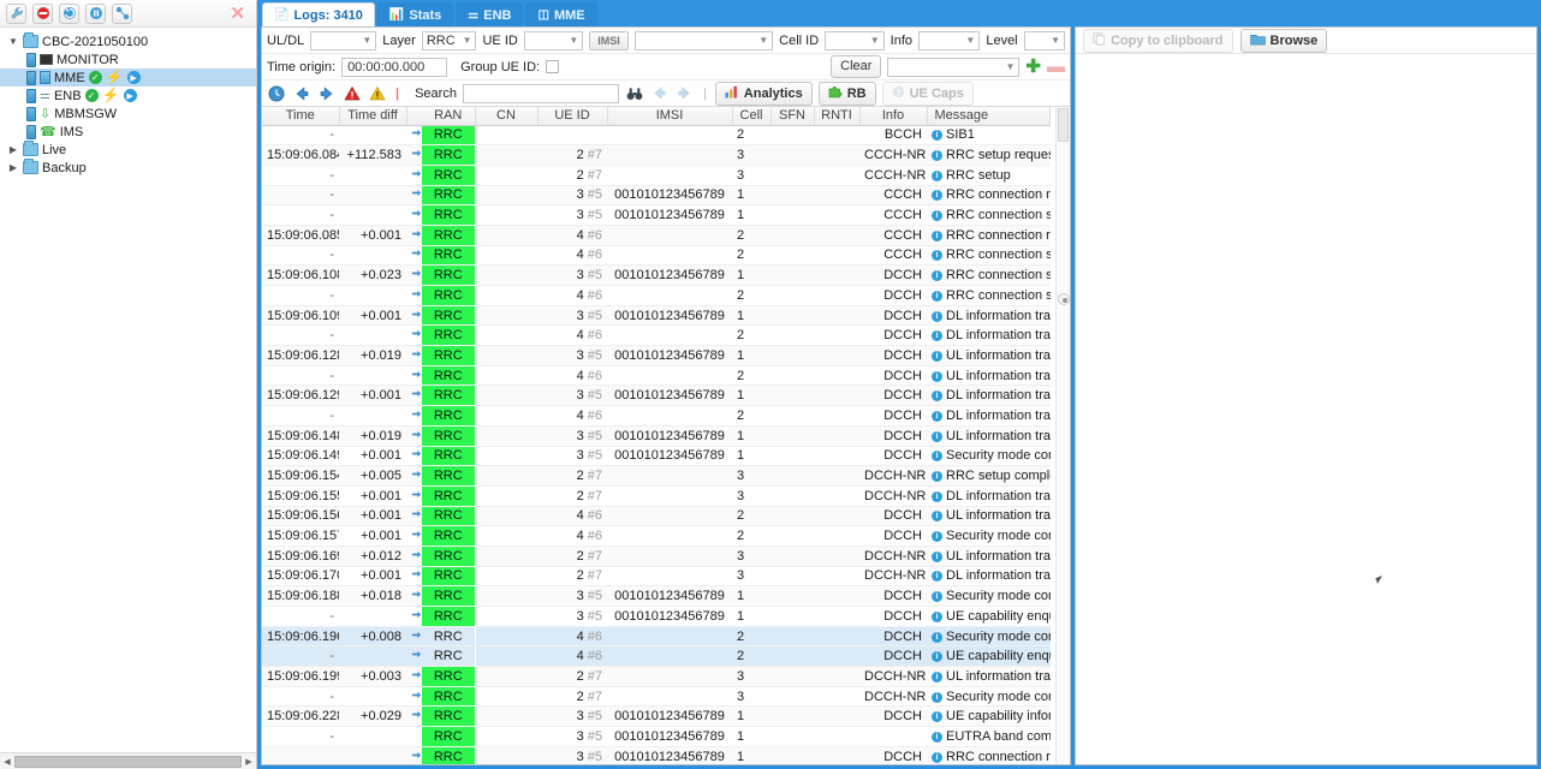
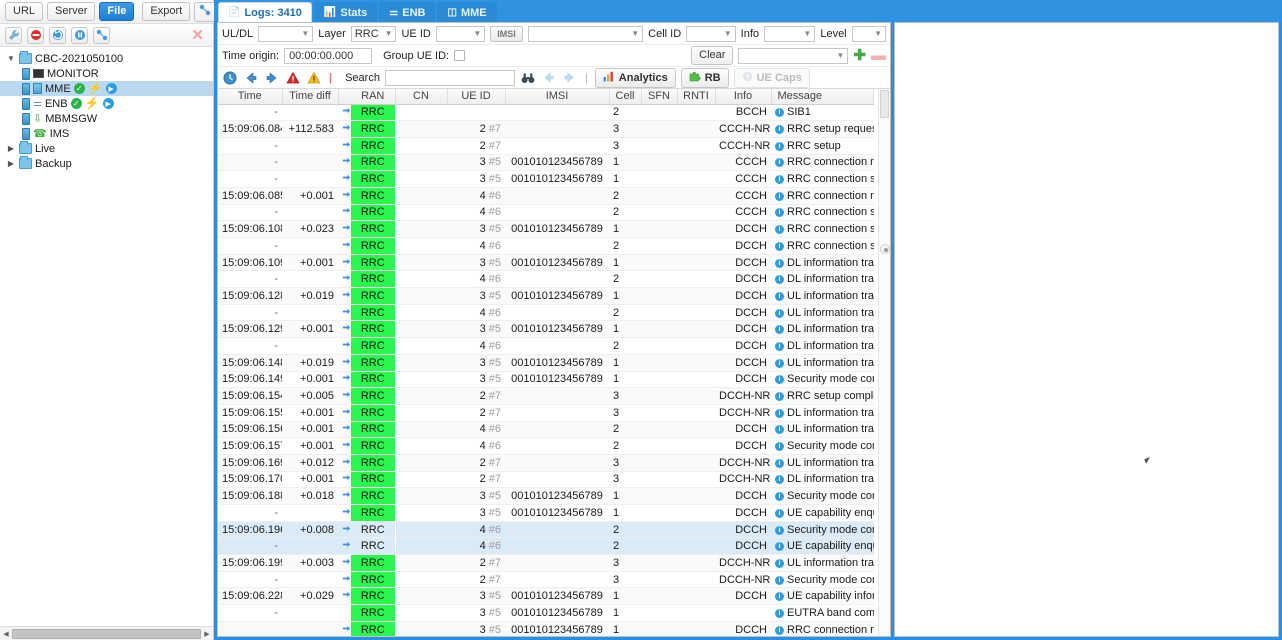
+ URL
+ Server
+ File
+ Export
  ✕
  ▼
  CBC-2021050100
  MONITOR
  MME
  ✓
  ⚡
  ⚌
  ENB
  ✓
  ⚡
  ⇩
  MBMSGW
  ☎
  IMS
  ▶
  Live
  ▶
  Backup
  📄
  Logs: 3410
  📊
  Stats
  ⚌
  ENB
  ◫
  MME
  UL/DL
  ▼
  Layer
  RRC
  ▼
  UE ID
  ▼
  IMSI
  ▼
  Cell ID
  ▼
  Info
  ▼
  Level
  ▼
  Time origin:
  00:00:00.000
  Group UE ID:
  Clear
  ▼
  ✚
  ▬
  |
  Search
  |
  Analytics
  RB
  ?
  UE Caps
  Time	Time diff		RAN	CN	UE ID	IMSI	Cell	SFN	RNTI	Info	Message
  -			RRC				2			BCCH	SIB1
  15:09:06.08	+112.583		RRC		2 #7		3			CCCH-NR	RRC setup reque
  -			RRC		2 #7		3			CCCH-NR	RRC setup
  -			RRC		3 #5	001010123456789	1			CCCH	RRC connection r
  -			RRC		3 #5	001010123456789	1			CCCH	RRC connection s
  15:09:06.08	+0.001		RRC		4 #6		2			CCCH	RRC connection r
  -			RRC		4 #6		2			CCCH	RRC connection s
  15:09:06.10	+0.023		RRC		3 #5	001010123456789	1			DCCH	RRC connection s
  15:09:06.10	+0.001		RRC		3 #5	001010123456789	1			DCCH	DL information tra
  -			RRC		4 #6		2			DCCH	DL information tra
  15:09:06.12	+0.019		RRC		3 #5	001010123456789	1			DCCH	UL information tra
  -			RRC		4 #6		2			DCCH	UL information tra
  15:09:06.12	+0.001		RRC		3 #5	001010123456789	1			DCCH	DL information tra
  -			RRC		4 #6		2			DCCH	DL information tra
  15:09:06.14	+0.019		RRC		3 #5	001010123456789	1			DCCH	UL information tra
  15:09:06.14	+0.001		RRC		3 #5	001010123456789	1			DCCH	Security mode co
  15:09:06.15	+0.005		RRC		2 #7		3			DCCH-NR	RRC setup compl
  15:09:06.15	+0.001		RRC		2 #7		3			DCCH-NR	DL information tra
  15:09:06.15	+0.001		RRC		4 #6		2			DCCH	UL information tra
  15:09:06.15	+0.001		RRC		4 #6		2			DCCH	Security mode co
  15:09:06.16	+0.012		RRC		2 #7		3			DCCH-NR	UL information tra
  15:09:06.17	+0.001		RRC		2 #7		3			DCCH-NR	DL information tra
  15:09:06.18	+0.018		RRC		3 #5	001010123456789	1			DCCH	Security mode co
  -			RRC		3 #5	001010123456789	1			DCCH	UE capability enq
  15:09:06.19	+0.008		RRC		4 #6		2			DCCH	Security mode co
  -			RRC		4 #6		2			DCCH	UE capability enq
  15:09:06.19	+0.003		RRC		2 #7		3			DCCH-NR	UL information tra
  -			RRC		2 #7		3			DCCH-NR	Security mode co
  15:09:06.22	+0.029		RRC		3 #5	001010123456789	1			DCCH	UE capability info
  -			RRC		3 #5	001010123456789	1				EUTRA band com
  			RRC		3 #5	001010123456789	1			DCCH	RRC connection r
- Copy to clipboard
- Browse
